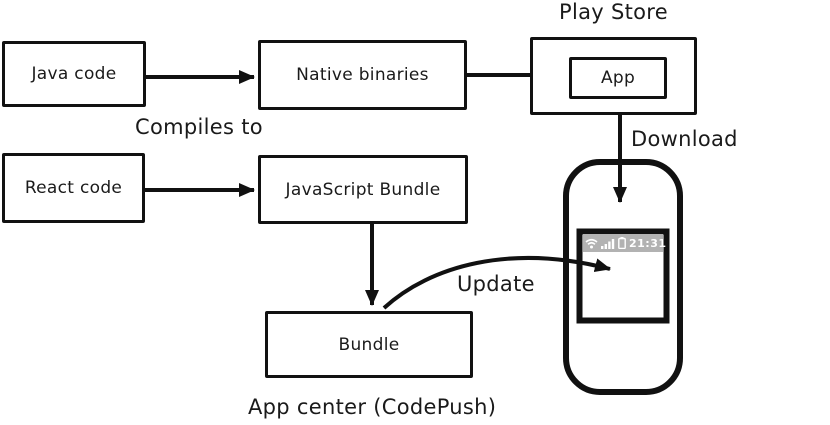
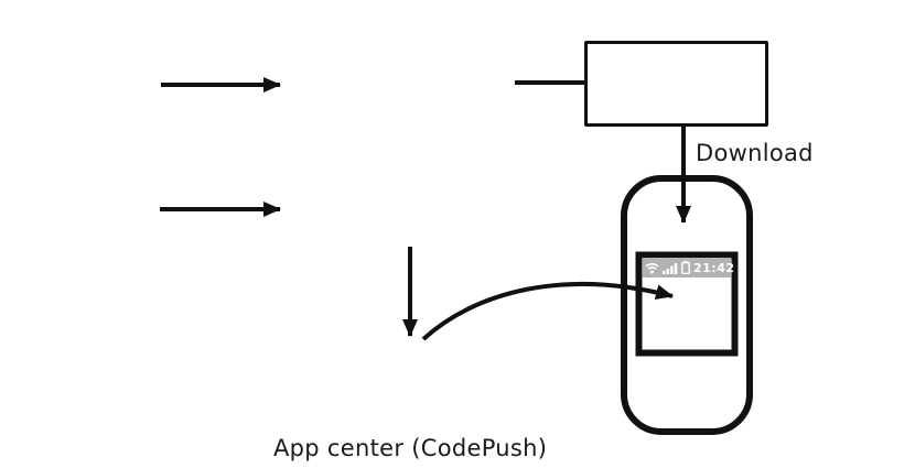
- App
- Java code
- Native binaries
- React code
- JavaScript Bundle
- Bundle
- Play Store
- Compiles to
  Download
- Update
  App center (CodePush)
- 21:31
+ 21:42
